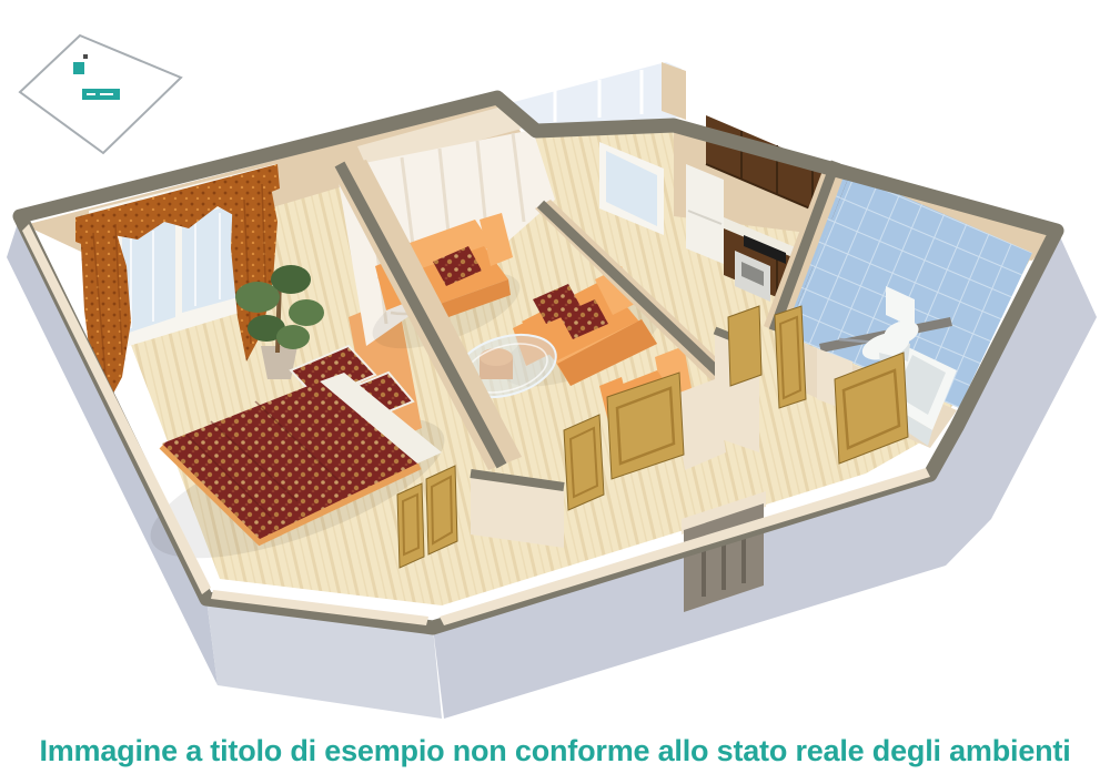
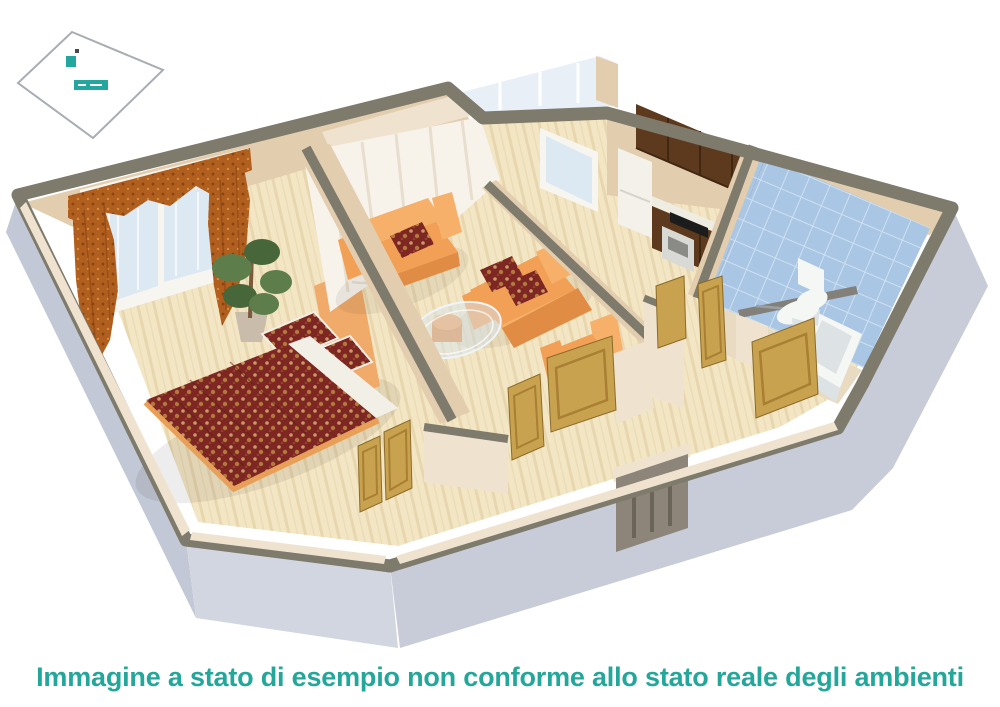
- Immagine a titolo di esempio non conforme allo stato reale degli ambienti
+ Immagine a stato di esempio non conforme allo stato reale degli ambienti
